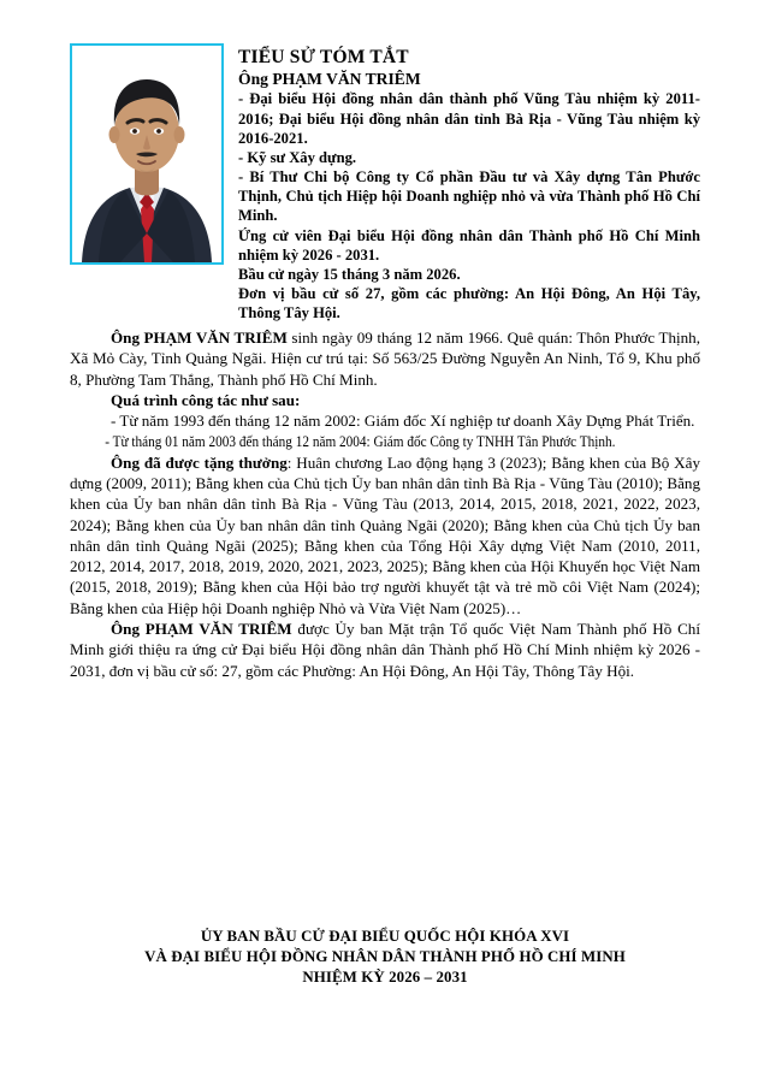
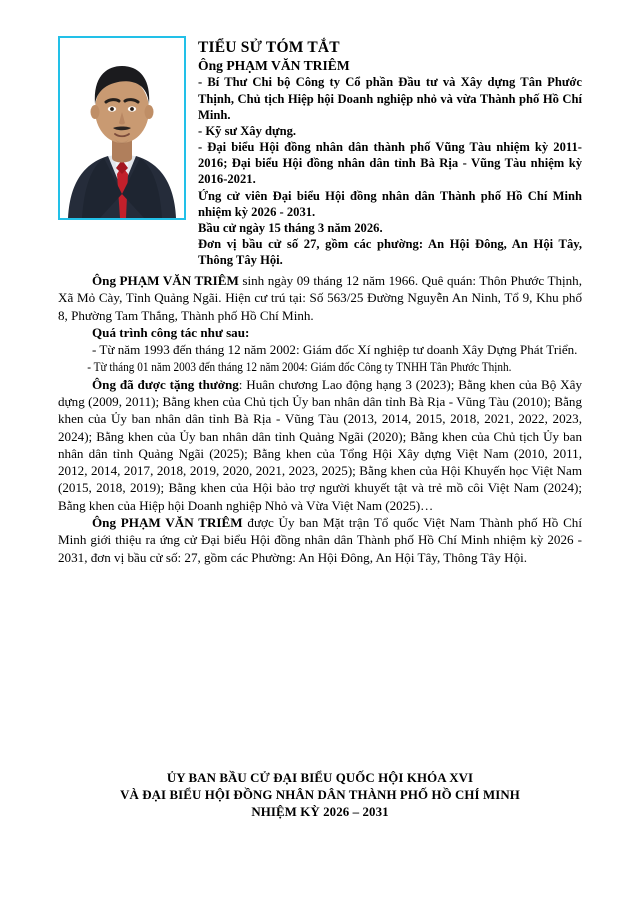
  TIỂU SỬ TÓM TẮT
  Ông PHẠM VĂN TRIÊM
- - Đại biểu Hội đồng nhân dân thành phố Vũng Tàu nhiệm kỳ 2011-2016; Đại biểu Hội đồng nhân dân tỉnh Bà Rịa - Vũng Tàu nhiệm kỳ 2016-2021.
+ - Bí Thư Chi bộ Công ty Cổ phần Đầu tư và Xây dựng Tân Phước Thịnh, Chủ tịch Hiệp hội Doanh nghiệp nhỏ và vừa Thành phố Hồ Chí Minh.
  - Kỹ sư Xây dựng.
- - Bí Thư Chi bộ Công ty Cổ phần Đầu tư và Xây dựng Tân Phước Thịnh, Chủ tịch Hiệp hội Doanh nghiệp nhỏ và vừa Thành phố Hồ Chí Minh.
+ - Đại biểu Hội đồng nhân dân thành phố Vũng Tàu nhiệm kỳ 2011-2016; Đại biểu Hội đồng nhân dân tỉnh Bà Rịa - Vũng Tàu nhiệm kỳ 2016-2021.
  Ứng cử viên Đại biểu Hội đồng nhân dân Thành phố Hồ Chí Minh nhiệm kỳ 2026 - 2031.
  Bầu cử ngày 15 tháng 3 năm 2026.
  Đơn vị bầu cử số 27, gồm các phường: An Hội Đông, An Hội Tây, Thông Tây Hội.
  Ông PHẠM VĂN TRIÊM sinh ngày 09 tháng 12 năm 1966. Quê quán: Thôn Phước Thịnh, Xã Mỏ Cày, Tỉnh Quảng Ngãi. Hiện cư trú tại: Số 563/25 Đường Nguyễn An Ninh, Tổ 9, Khu phố 8, Phường Tam Thắng, Thành phố Hồ Chí Minh.
  Quá trình công tác như sau:
  - Từ năm 1993 đến tháng 12 năm 2002: Giám đốc Xí nghiệp tư doanh Xây Dựng Phát Triển.
  - Từ tháng 01 năm 2003 đến tháng 12 năm 2004: Giám đốc Công ty TNHH Tân Phước Thịnh.
  Ông đã được tặng thưởng: Huân chương Lao động hạng 3 (2023); Bằng khen của Bộ Xây dựng (2009, 2011); Bằng khen của Chủ tịch Ủy ban nhân dân tỉnh Bà Rịa - Vũng Tàu (2010); Bằng khen của Ủy ban nhân dân tỉnh Bà Rịa - Vũng Tàu (2013, 2014, 2015, 2018, 2021, 2022, 2023, 2024); Bằng khen của Ủy ban nhân dân tỉnh Quảng Ngãi (2020); Bằng khen của Chủ tịch Ủy ban nhân dân tỉnh Quảng Ngãi (2025); Bằng khen của Tổng Hội Xây dựng Việt Nam (2010, 2011, 2012, 2014, 2017, 2018, 2019, 2020, 2021, 2023, 2025); Bằng khen của Hội Khuyến học Việt Nam (2015, 2018, 2019); Bằng khen của Hội bảo trợ người khuyết tật và trẻ mồ côi Việt Nam (2024); Bằng khen của Hiệp hội Doanh nghiệp Nhỏ và Vừa Việt Nam (2025)…
  Ông PHẠM VĂN TRIÊM được Ủy ban Mặt trận Tổ quốc Việt Nam Thành phố Hồ Chí Minh giới thiệu ra ứng cử Đại biểu Hội đồng nhân dân Thành phố Hồ Chí Minh nhiệm kỳ 2026 - 2031, đơn vị bầu cử số: 27, gồm các Phường: An Hội Đông, An Hội Tây, Thông Tây Hội.
  ỦY BAN BẦU CỬ ĐẠI BIỂU QUỐC HỘI KHÓA XVI
  VÀ ĐẠI BIỂU HỘI ĐỒNG NHÂN DÂN THÀNH PHỐ HỒ CHÍ MINH
  NHIỆM KỲ 2026 – 2031
